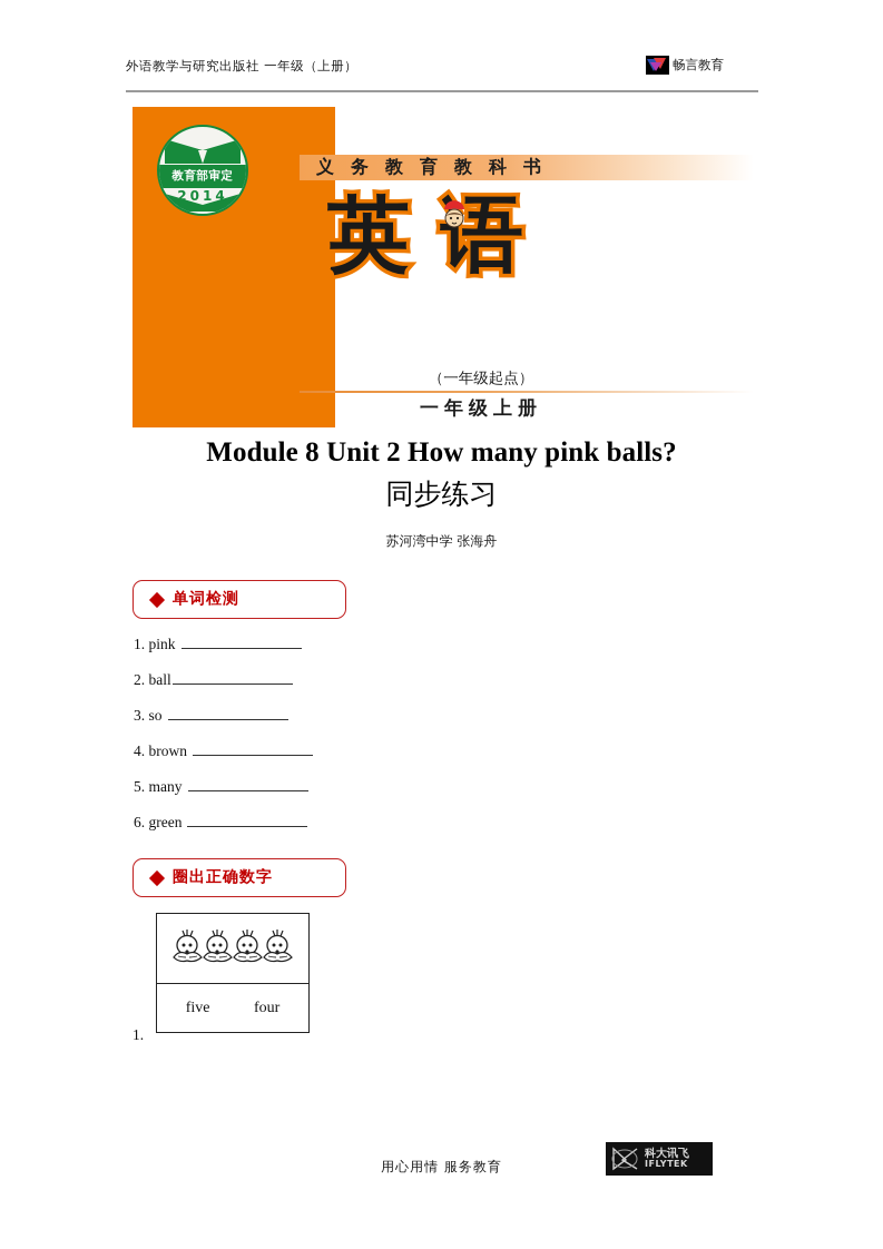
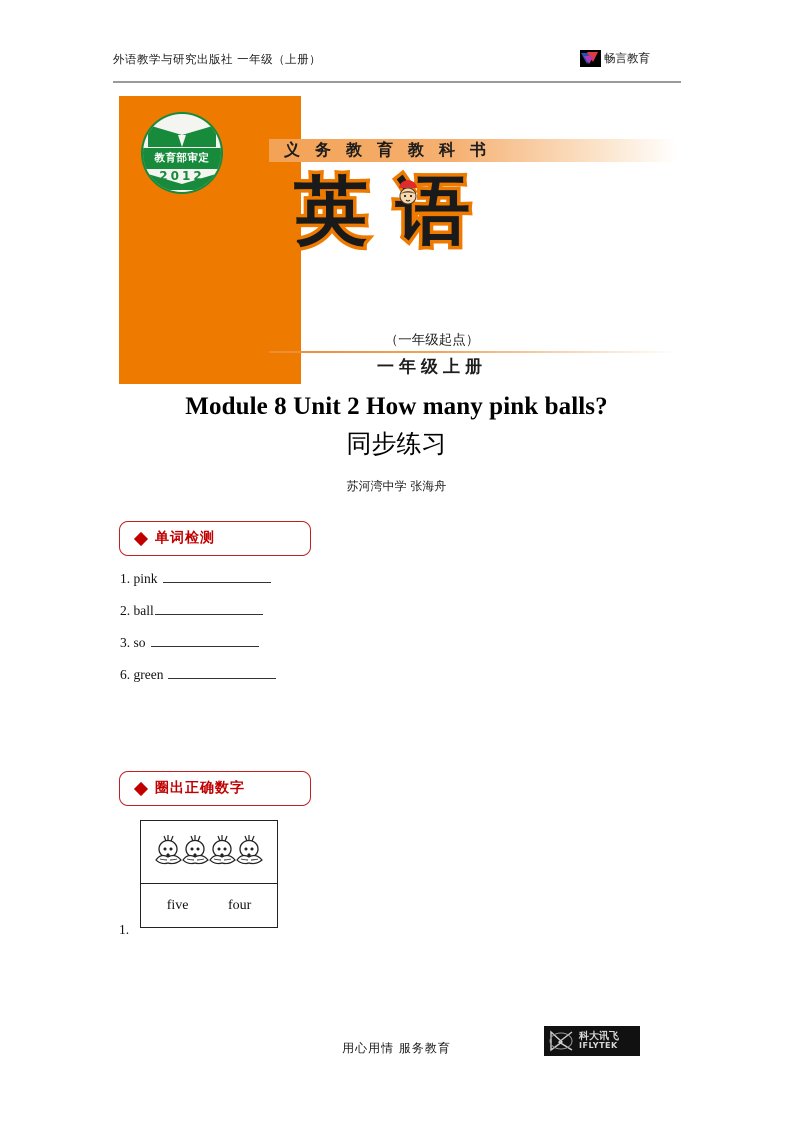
  外语教学与研究出版社 一年级（上册）
  畅言教育
  教育部审定
- 2014
+ 2012
  义务教育教科书
  英语
  （一年级起点）
  一年级上册
  Module 8 Unit 2 How many pink balls?
  同步练习
  苏河湾中学 张海舟
  单词检测
  1. pink
  2. ball
  3. so
- 4. brown
- 5. many
  6. green
  圈出正确数字
  1.
  five
  four
  用心用情 服务教育
  科大讯飞
  IFLYTEK
